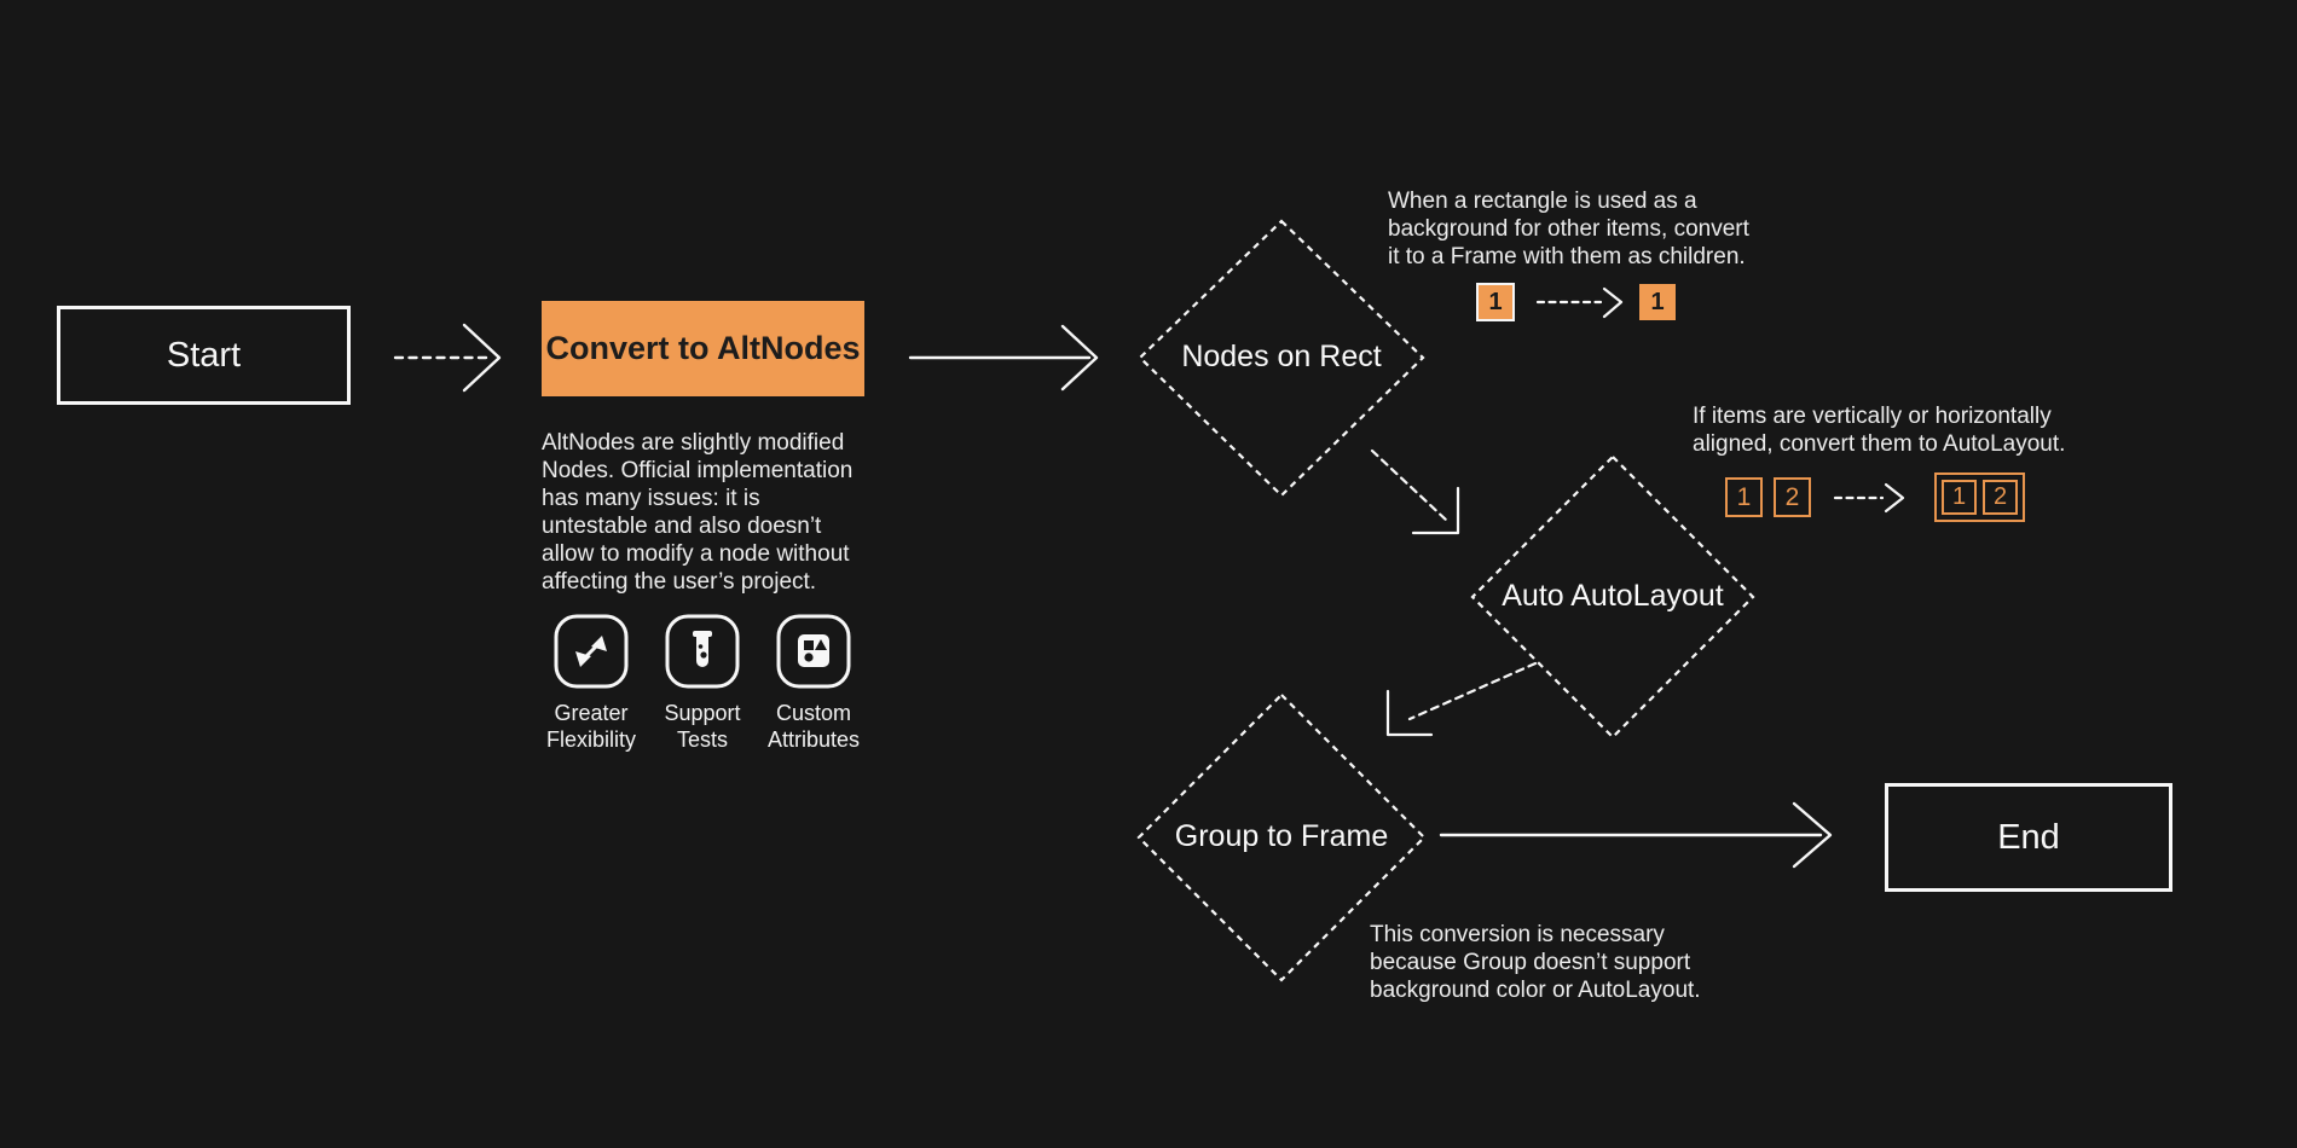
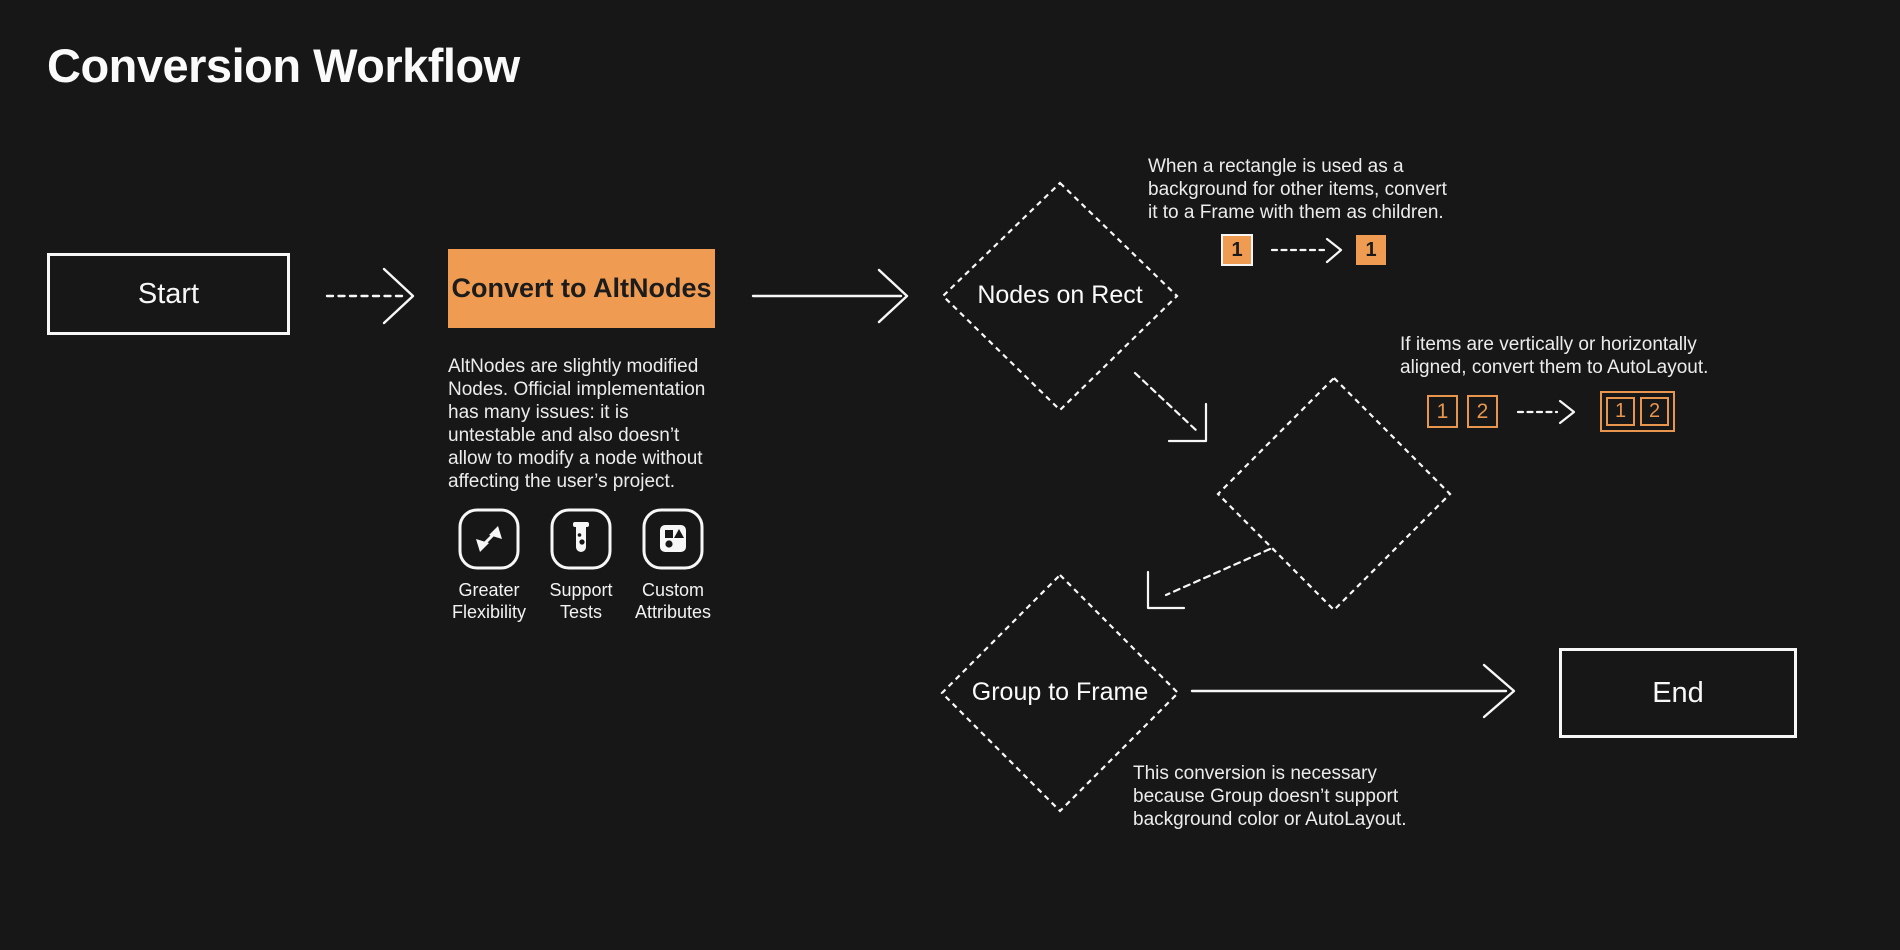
+ Conversion Workflow
  Start
  Convert to AltNodes
  AltNodes are slightly modified
  Nodes. Official implementation
  has many issues: it is
  untestable and also doesn’t
  allow to modify a node without
  affecting the user’s project.
  Greater
  Flexibility
  Support
  Tests
  Custom
  Attributes
  Nodes on Rect
- Auto AutoLayout
  Group to Frame
  When a rectangle is used as a
  background for other items, convert
  it to a Frame with them as children.
  1
  1
  If items are vertically or horizontally
  aligned, convert them to AutoLayout.
  1
  2
  1
  2
  This conversion is necessary
  because Group doesn’t support
  background color or AutoLayout.
  End
